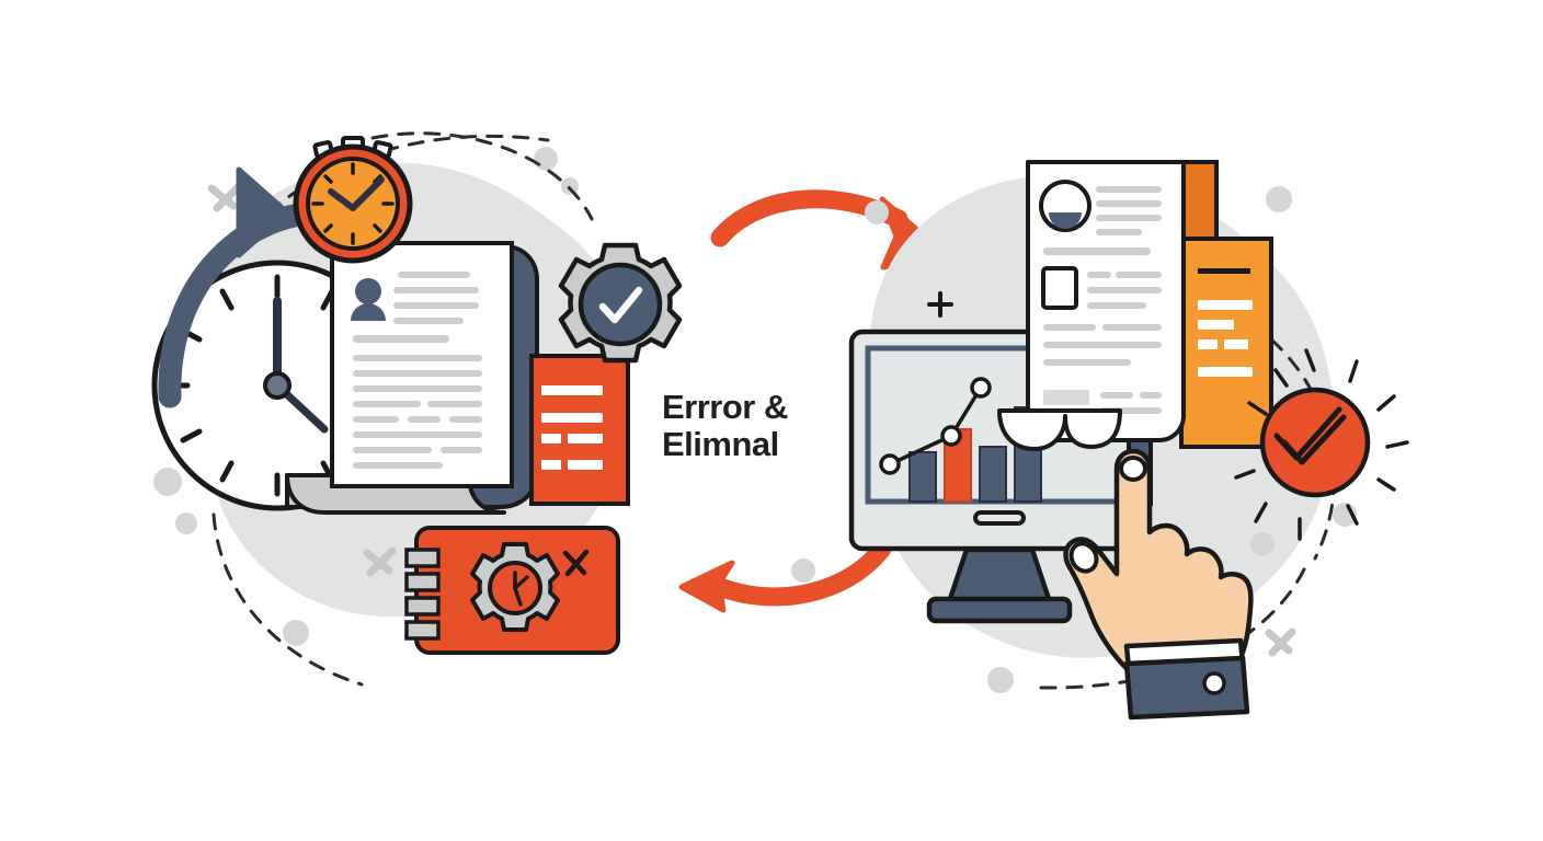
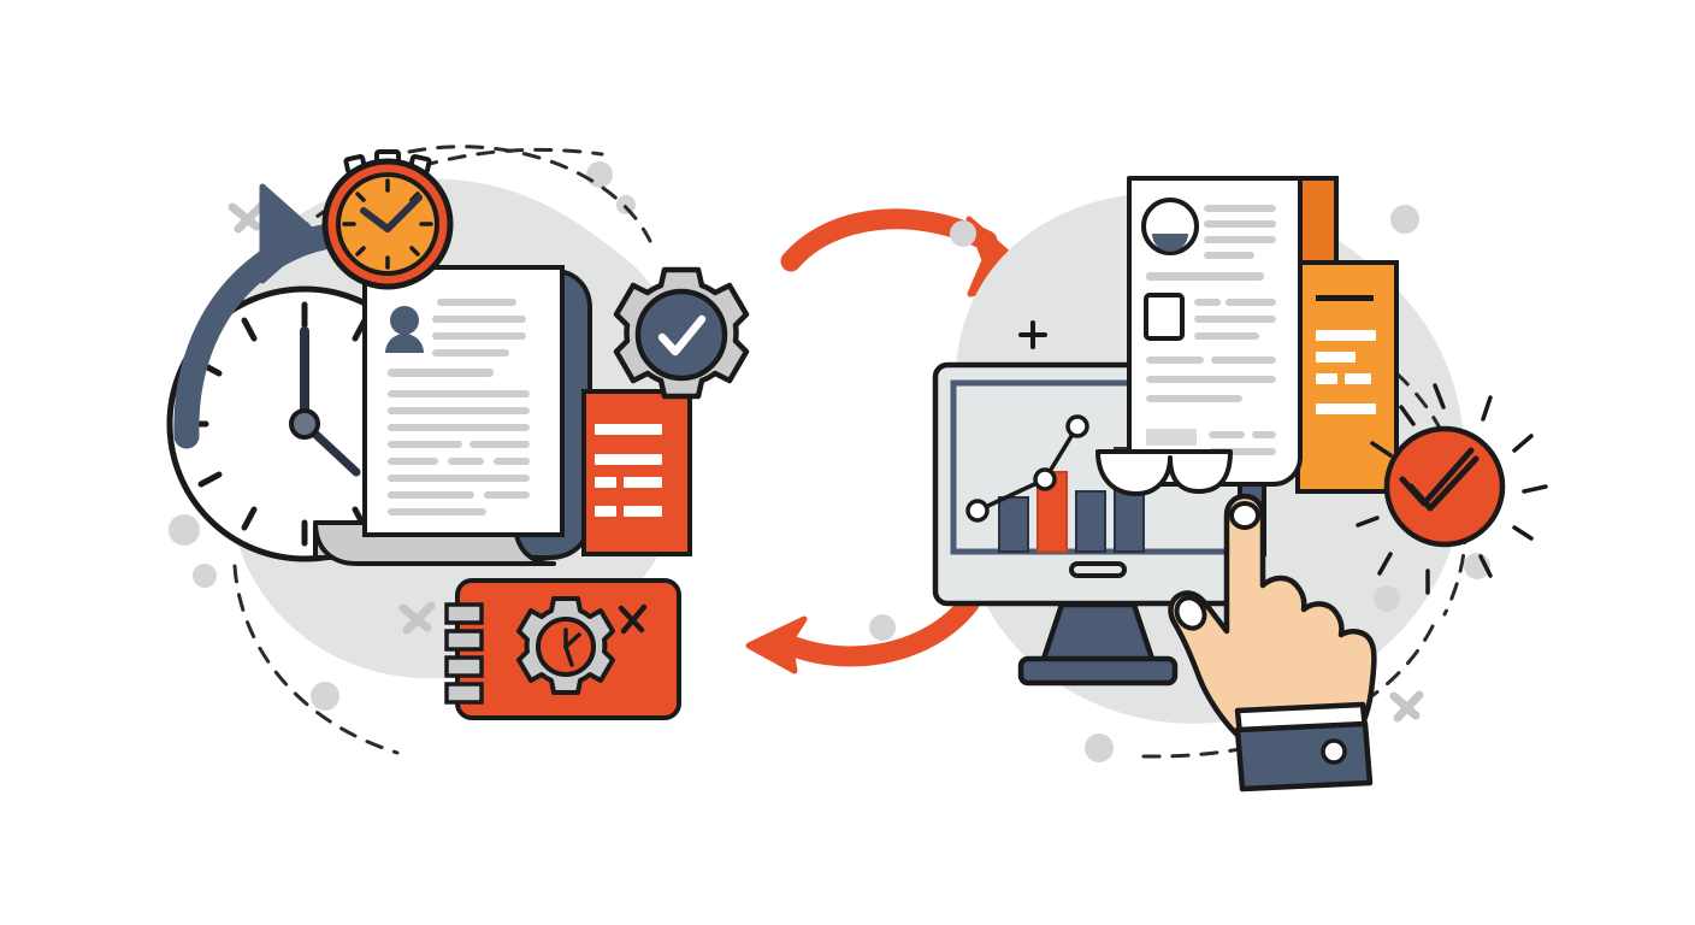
- Errror &
- Elimnal
